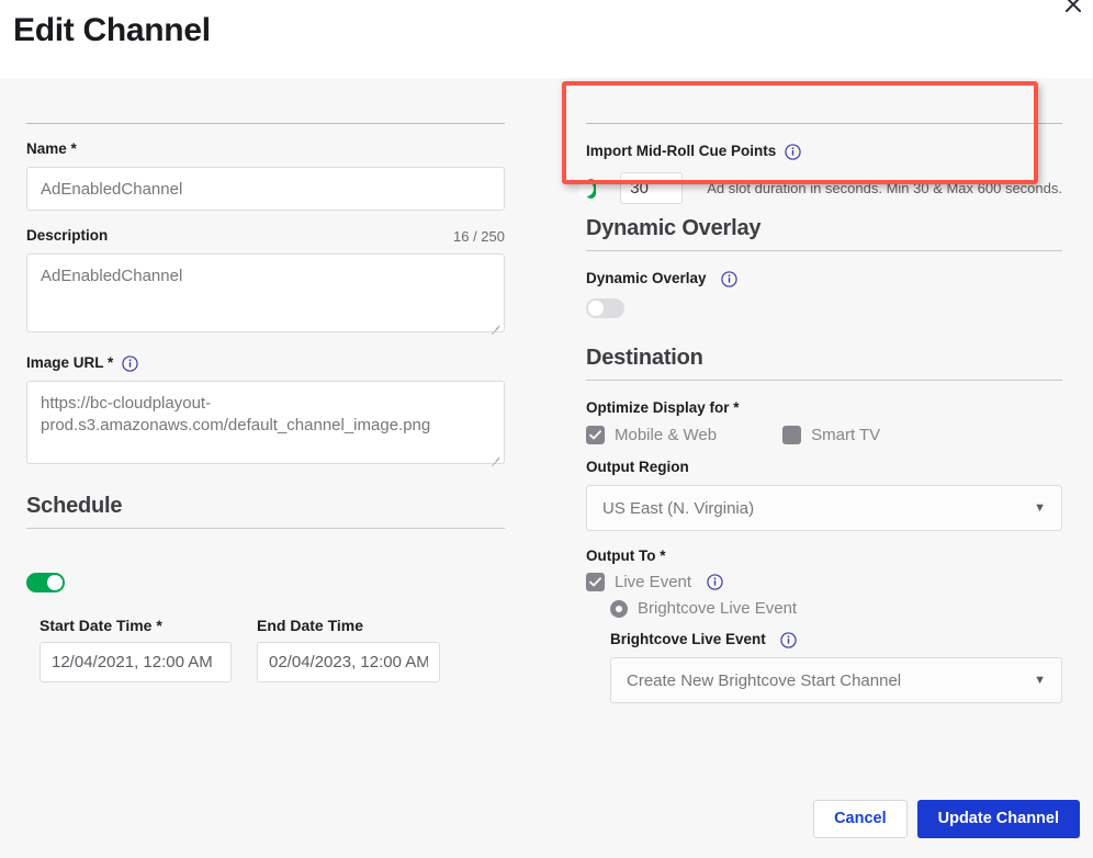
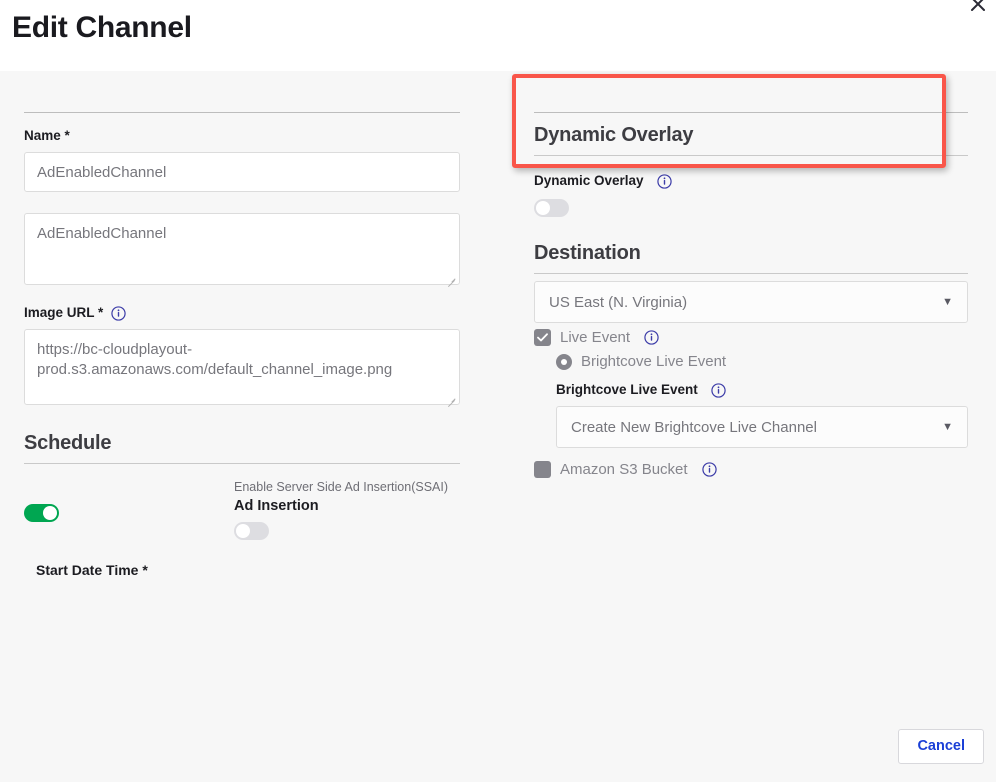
  Edit Channel
  Name *
  AdEnabledChannel
- Description
- 16 / 250
  AdEnabledChannel
  Image URL *
  Schedule
+ Enable Server Side Ad Insertion(SSAI)
+ Ad Insertion
  Start Date Time *
- 12/04/2021, 12:00 AM
- End Date Time
- 02/04/2023, 12:00 AM
- Import Mid-Roll Cue Points
- 30
- Ad slot duration in seconds. Min 30 & Max 600 seconds.
  Dynamic Overlay
  Dynamic Overlay
  Destination
- Optimize Display for *
- Mobile & Web
- Smart TV
- Output Region
  US East (N. Virginia)
  ▼
- Output To *
  Live Event
  Brightcove Live Event
  Brightcove Live Event
- Create New Brightcove Start Channel
+ Create New Brightcove Live Channel
  ▼
+ Amazon S3 Bucket
  Cancel
- Update Channel
